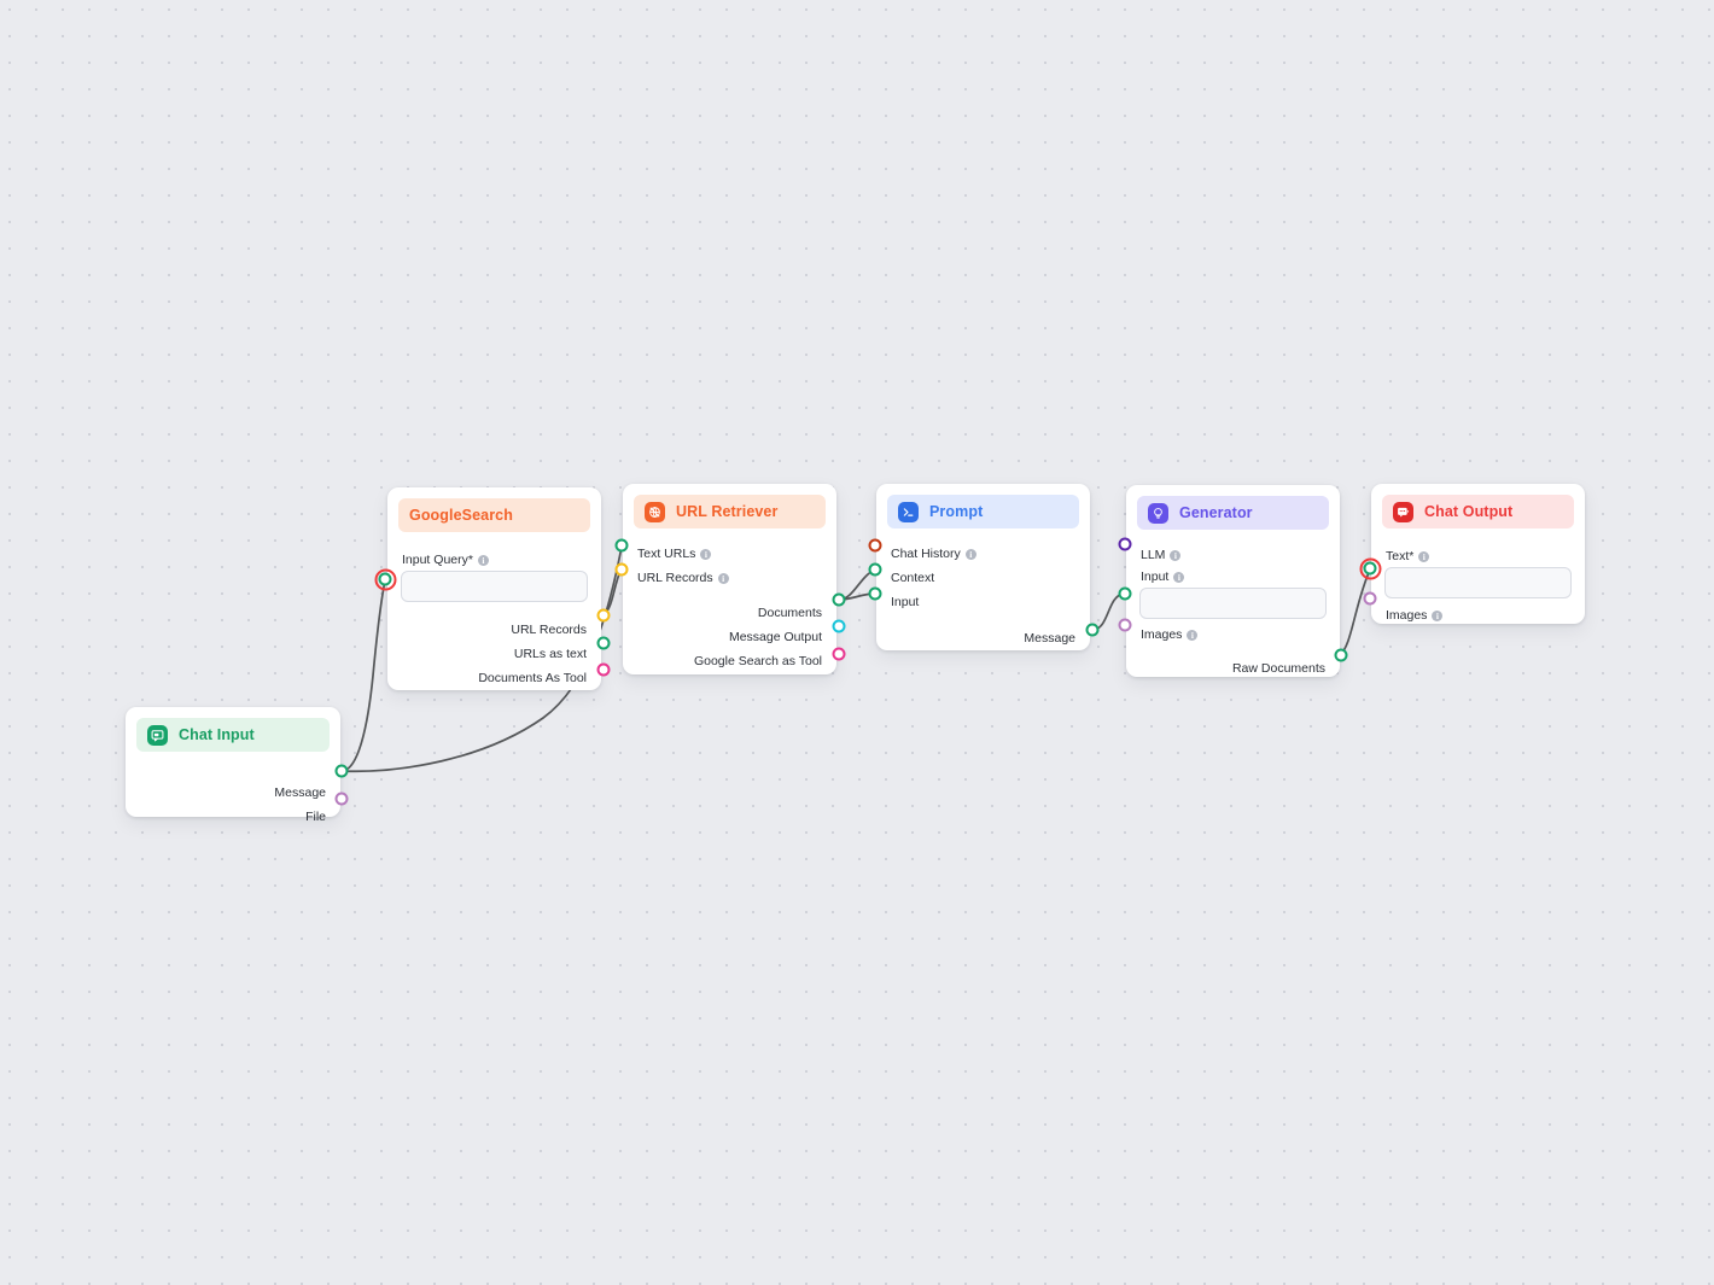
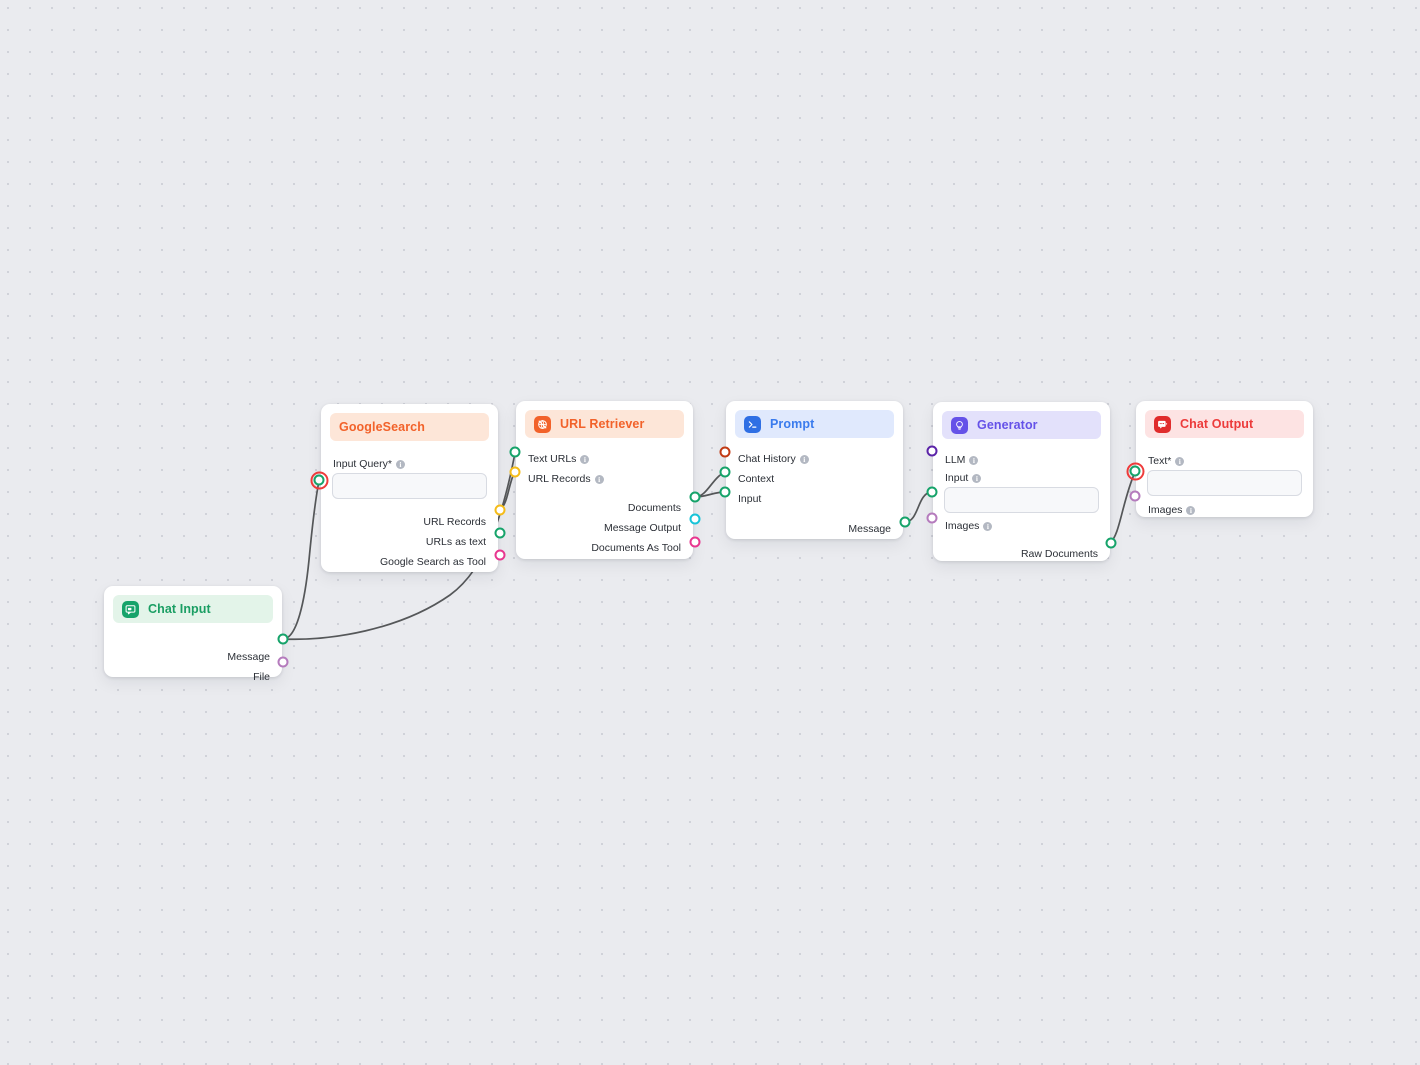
  Chat Input
  Message
  File
  GoogleSearch
  Input Query*
  i
  URL Records
  URLs as text
- Documents As Tool
+ Google Search as Tool
  URL Retriever
  Text URLs
  i
  URL Records
  i
  Documents
  Message Output
- Google Search as Tool
+ Documents As Tool
  Prompt
  Chat History
  i
  Context
  Input
  Message
  Generator
  LLM
  i
  Input
  i
  Images
  i
  Raw Documents
  Chat Output
  Text*
  i
  Images
  i
